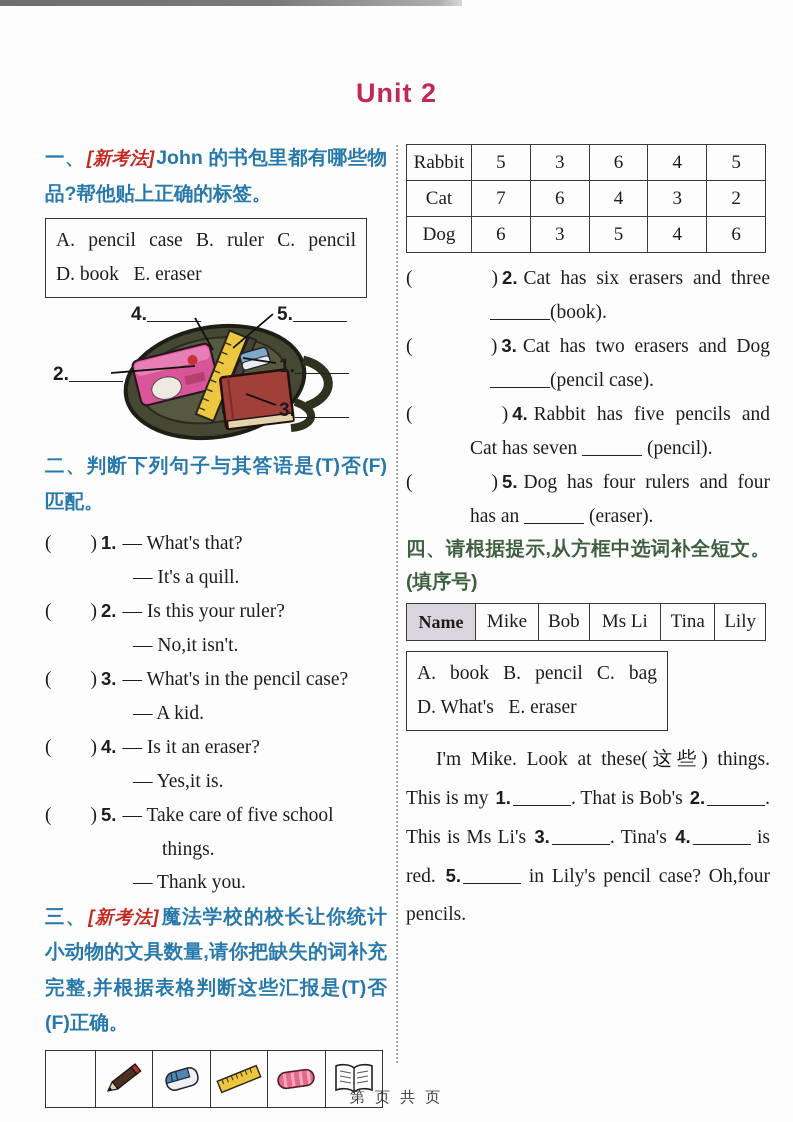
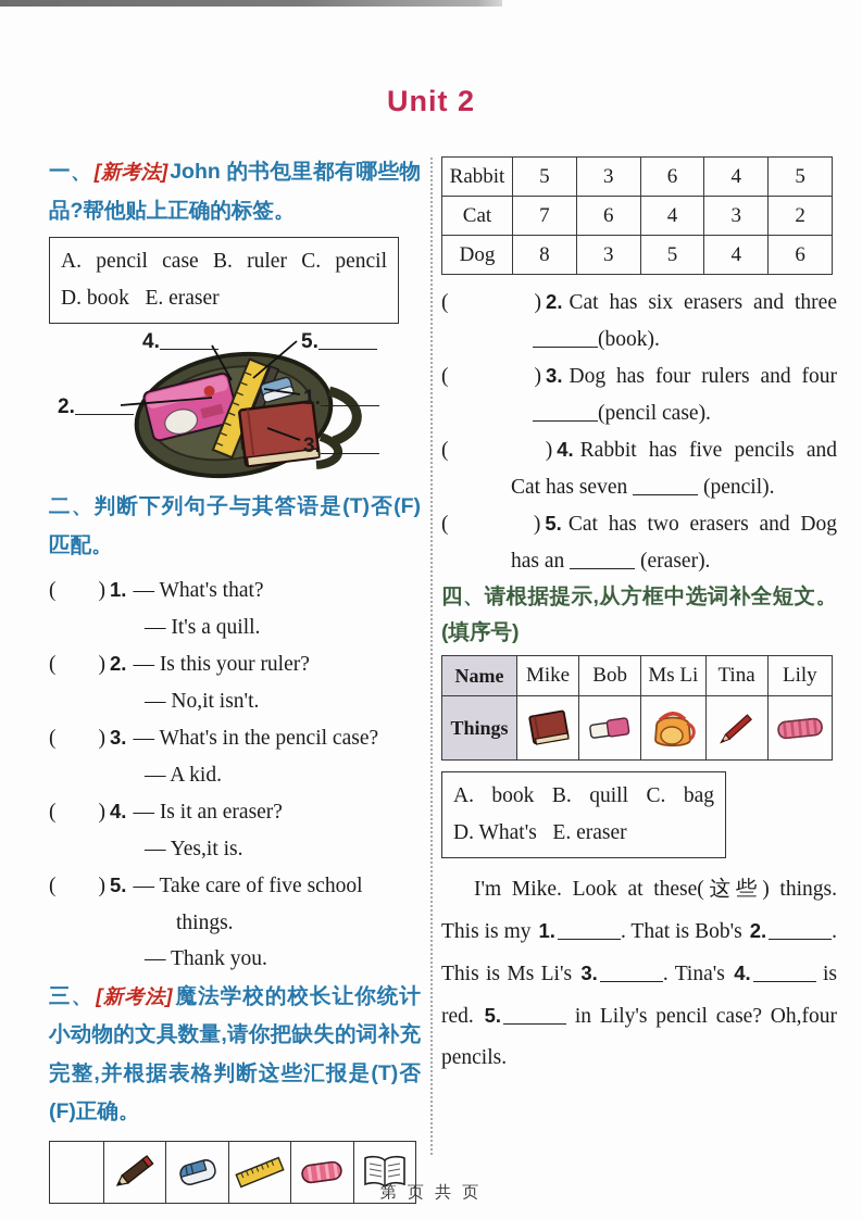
  Unit 2
  一、[新考法]John 的书包里都有哪些物品?帮他贴上正确的标签。
  A. pencil case B. ruler C. pencil
  D. book E. eraser
  4.
  5.
  2.
  1.
  3.
  二、判断下列句子与其答语是(T)否(F)匹配。
  ( ) 1. — What's that?
  — It's a quill.
  ( ) 2. — Is this your ruler?
  — No,it isn't.
  ( ) 3. — What's in the pencil case?
  — A kid.
  ( ) 4. — Is it an eraser?
  — Yes,it is.
  ( ) 5. — Take care of five school
  things.
  — Thank you.
  三、[新考法]魔法学校的校长让你统计小动物的文具数量,请你把缺失的词补充完整,并根据表格判断这些汇报是(T)否(F)正确。
  Rabbit	5	3	6	4	5
  Cat	7	6	4	3	2
- Dog	6	3	5	4	6
+ Dog	8	3	5	4	6
  ( ) 2. Cat has six erasers and three
  (book).
- ( ) 3. Cat has two erasers and Dog
+ ( ) 3. Dog has four rulers and four
  (pencil case).
  ( ) 4. Rabbit has five pencils and
  Cat has seven (pencil).
- ( ) 5. Dog has four rulers and four
+ ( ) 5. Cat has two erasers and Dog
  has an (eraser).
  四、请根据提示,从方框中选词补全短文。(填序号)
  Name	Mike	Bob	Ms Li	Tina	Lily
+ Things
- A. book B. pencil C. bag
+ A. book B. quill C. bag
  D. What's E. eraser
  I'm Mike. Look at these(这些) things. This is my 1. . That is Bob's 2. . This is Ms Li's 3. . Tina's 4. is red. 5. in Lily's pencil case? Oh,four pencils.
  第 页 共 页
